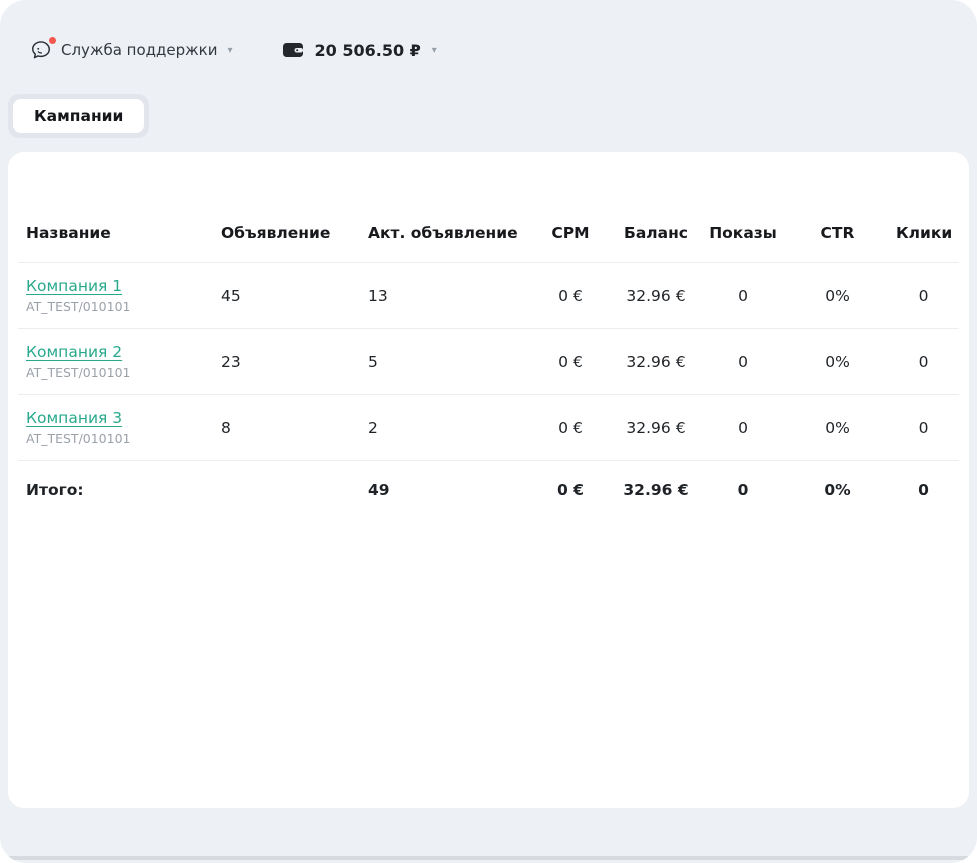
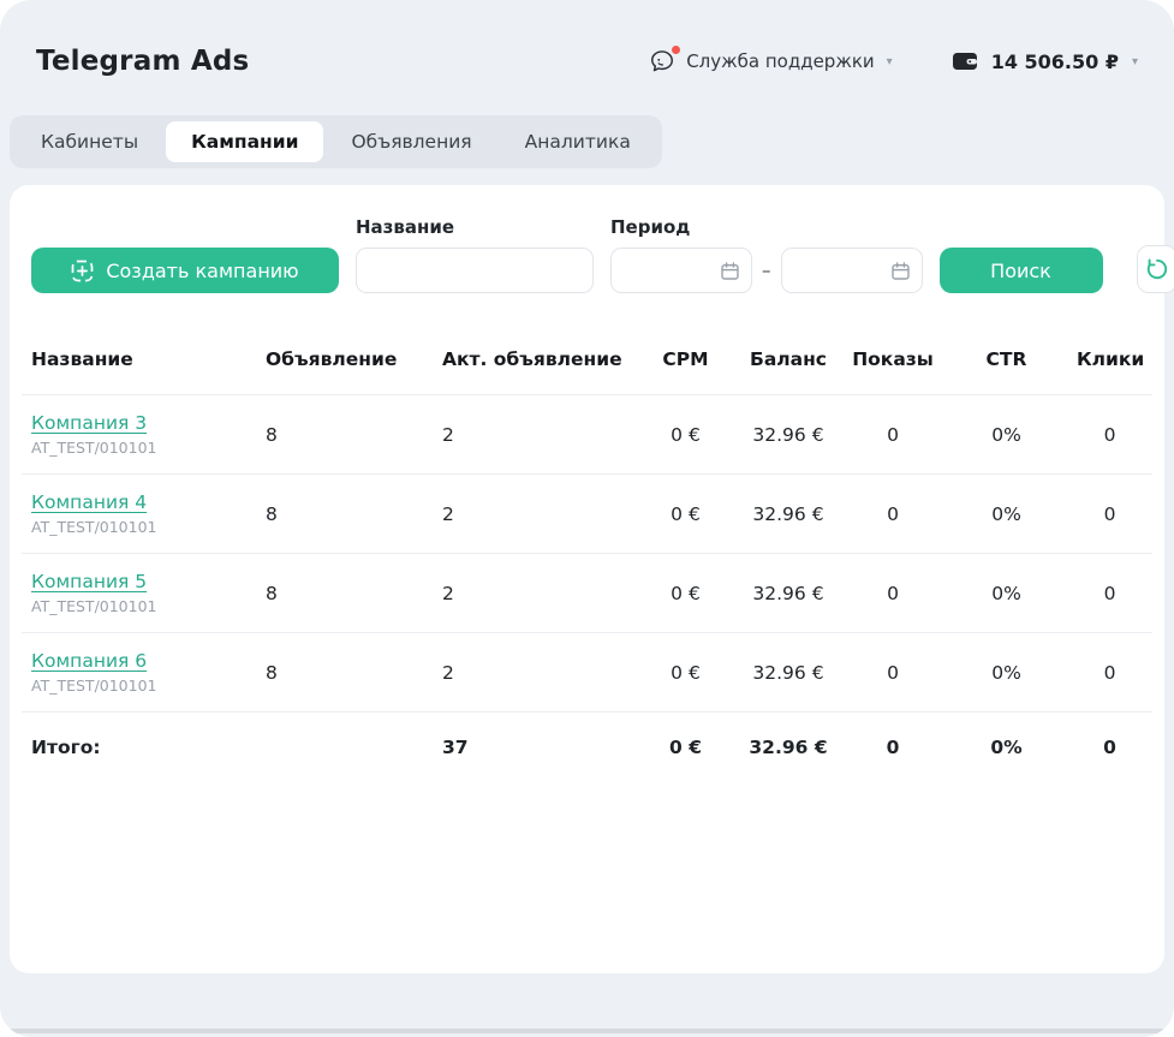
+ Telegram Ads
  Служба поддержки
  ▾
- 20 506.50 ₽
+ 14 506.50 ₽
  ▾
+ Кабинеты
  Кампании
+ Объявления
+ Аналитика
+ Создать кампанию
+ Название
+ Период
+ –
+ Поиск
  Название	Объявление	Акт. объявление	CPM	Баланс	Показы	CTR	Клики
- Компания 1 AT_TEST/010101	45	13	0 €	32.96 €	0	0%	0
- Компания 2 AT_TEST/010101	23	5	0 €	32.96 €	0	0%	0
  Компания 3 AT_TEST/010101	8	2	0 €	32.96 €	0	0%	0
+ Компания 4 AT_TEST/010101	8	2	0 €	32.96 €	0	0%	0
+ Компания 5 AT_TEST/010101	8	2	0 €	32.96 €	0	0%	0
+ Компания 6 AT_TEST/010101	8	2	0 €	32.96 €	0	0%	0
- Итого:		49	0 €	32.96 €	0	0%	0
+ Итого:		37	0 €	32.96 €	0	0%	0
